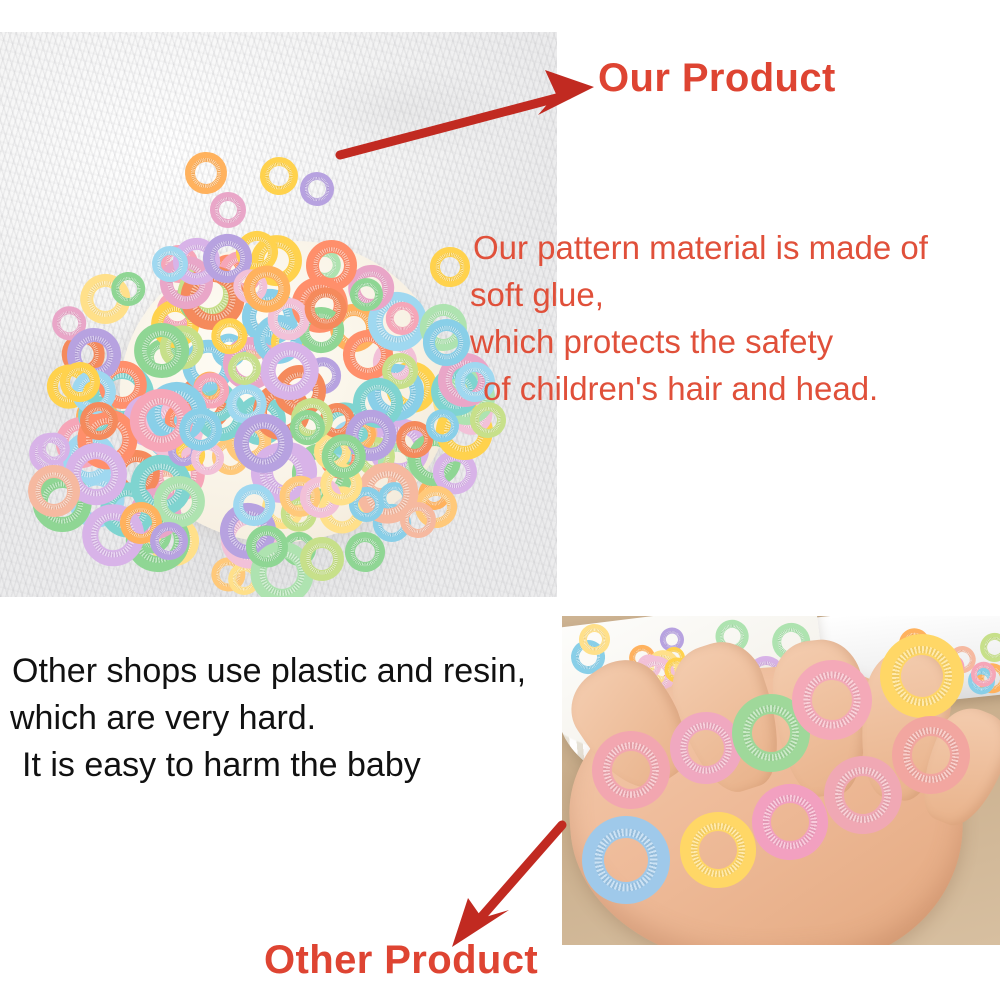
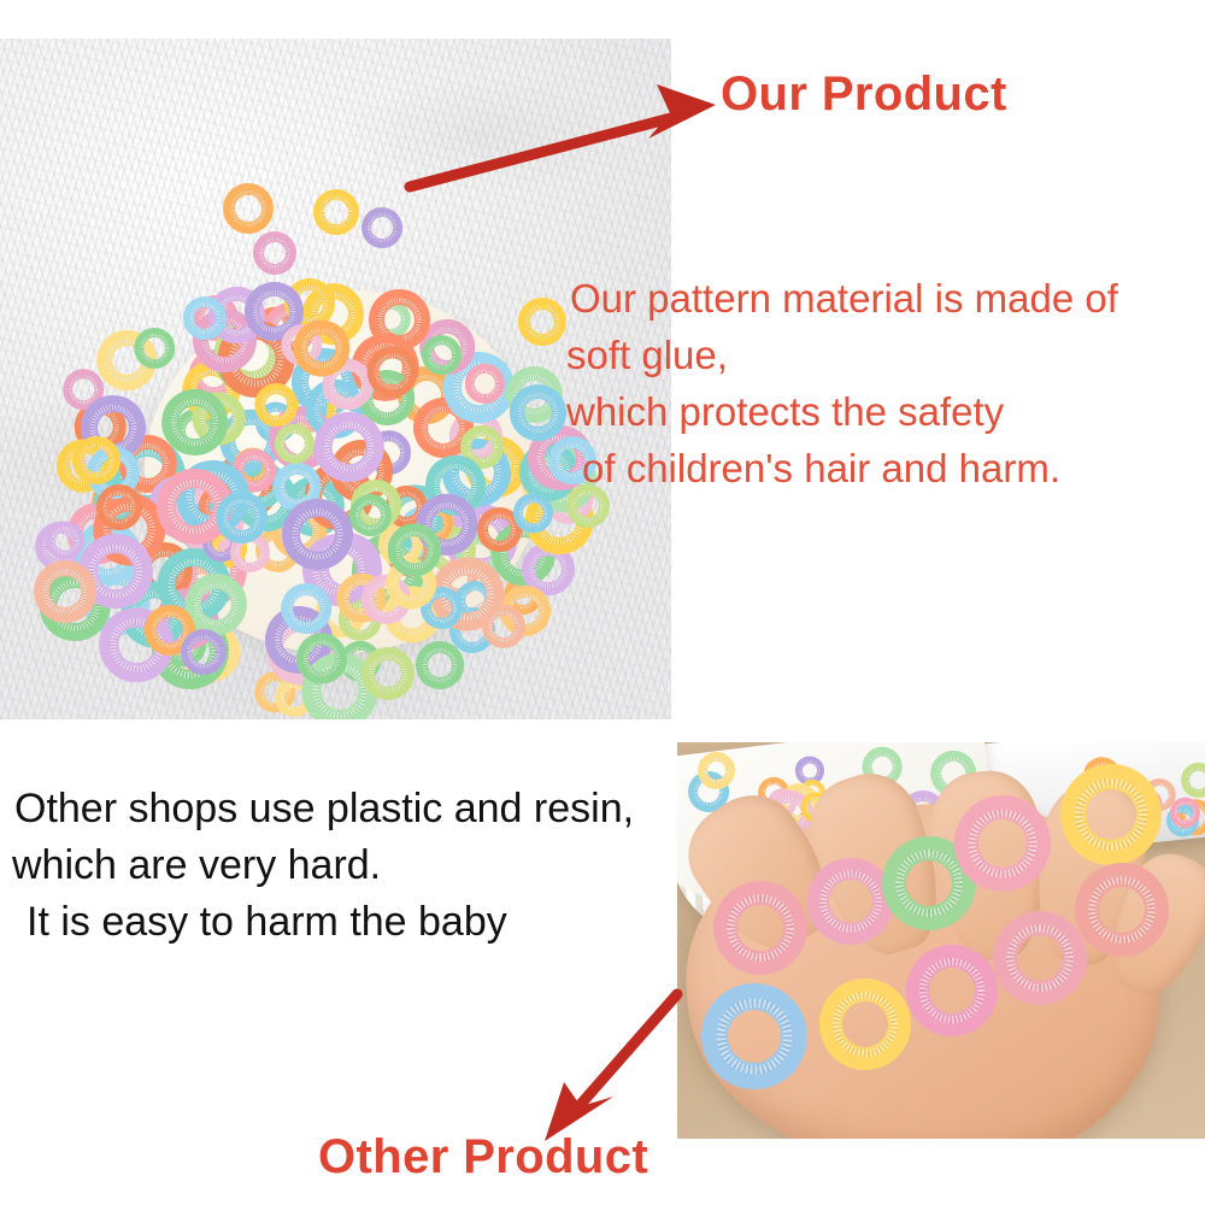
  Our Product
  Our pattern material is made of
  soft glue,
  which protects the safety
- of children's hair and head.
+ of children's hair and harm.
  Other shops use plastic and resin,
  which are very hard.
  It is easy to harm the baby
  Other Product
